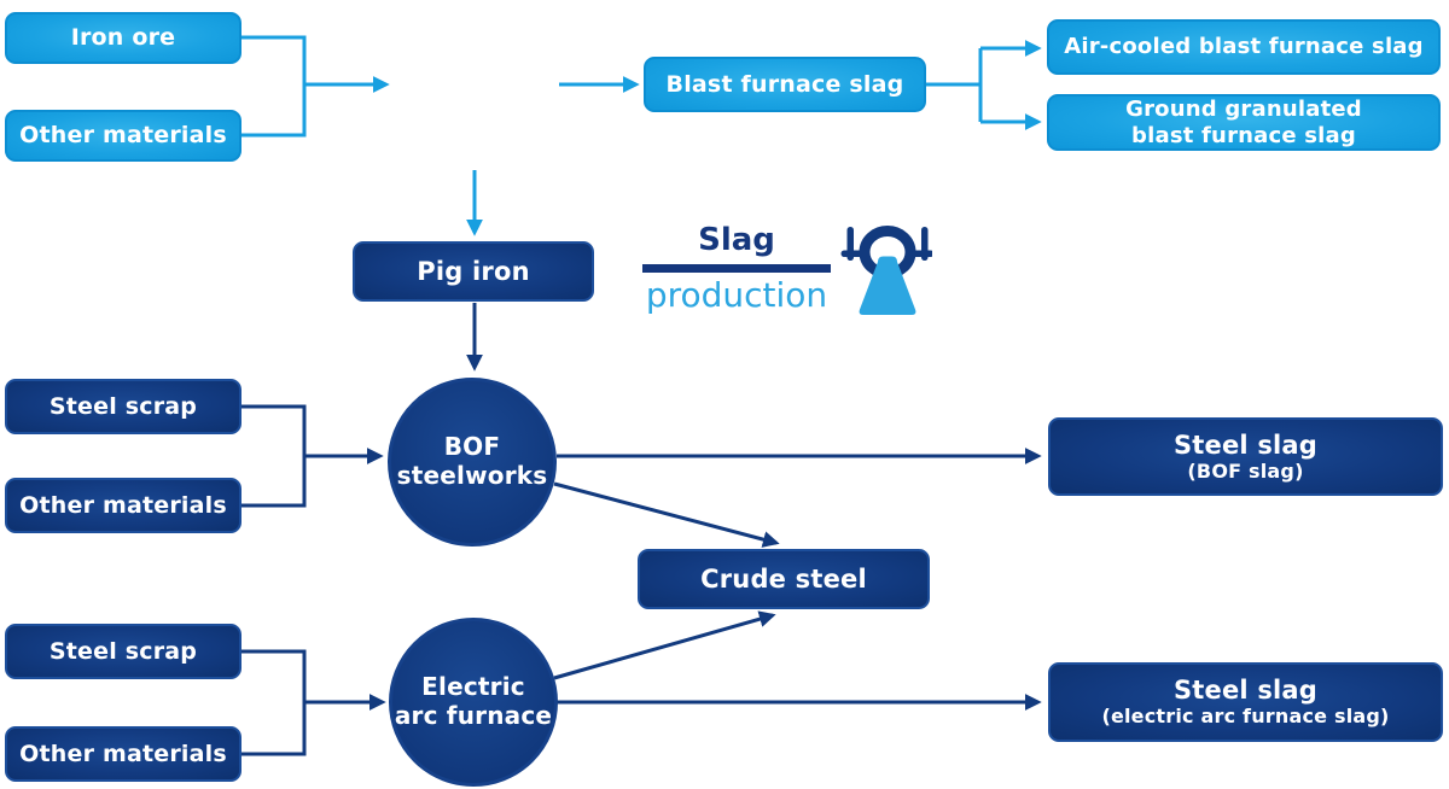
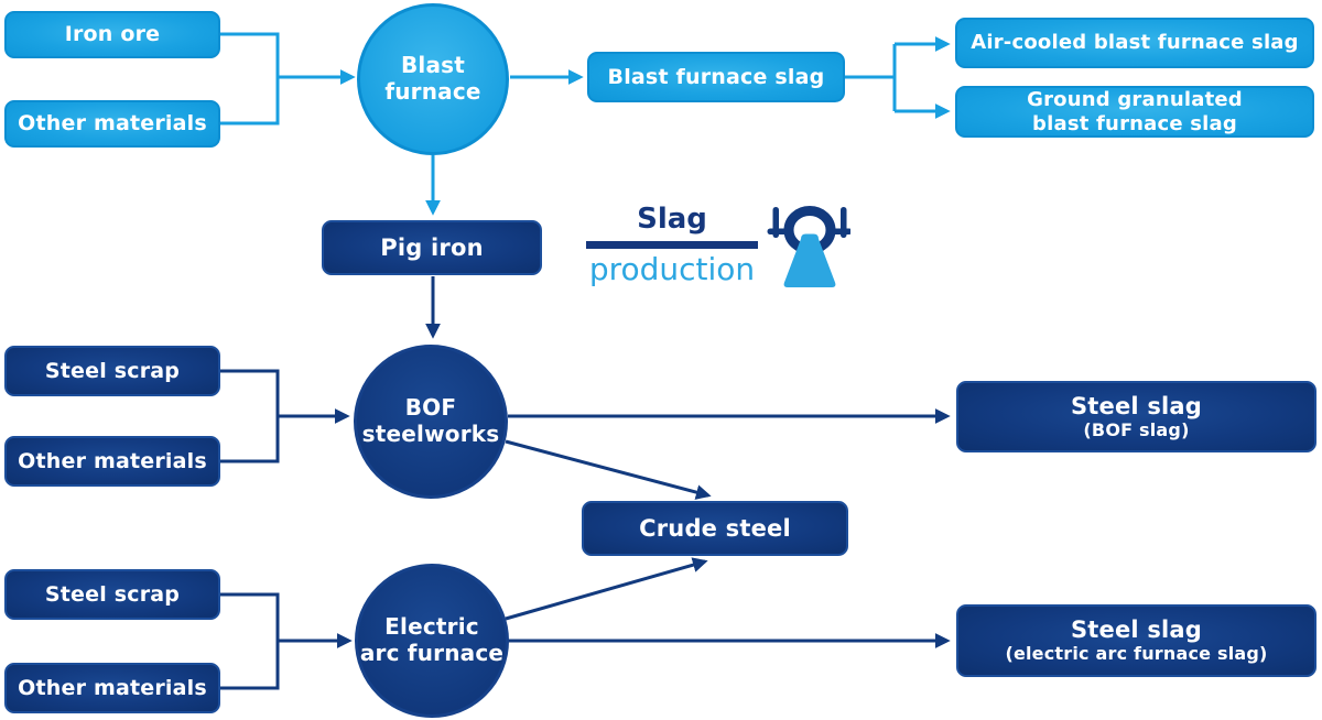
  Iron ore
  Other materials
+ Blast
+ furnace
  Blast furnace slag
  Air-cooled blast furnace slag
  Ground granulated
  blast furnace slag
  Pig iron
  Slag
  production
  Steel scrap
  Other materials
  BOF
  steelworks
  Steel slag
  (BOF slag)
  Crude steel
  Steel scrap
  Other materials
  Electric
  arc furnace
  Steel slag
  (electric arc furnace slag)
